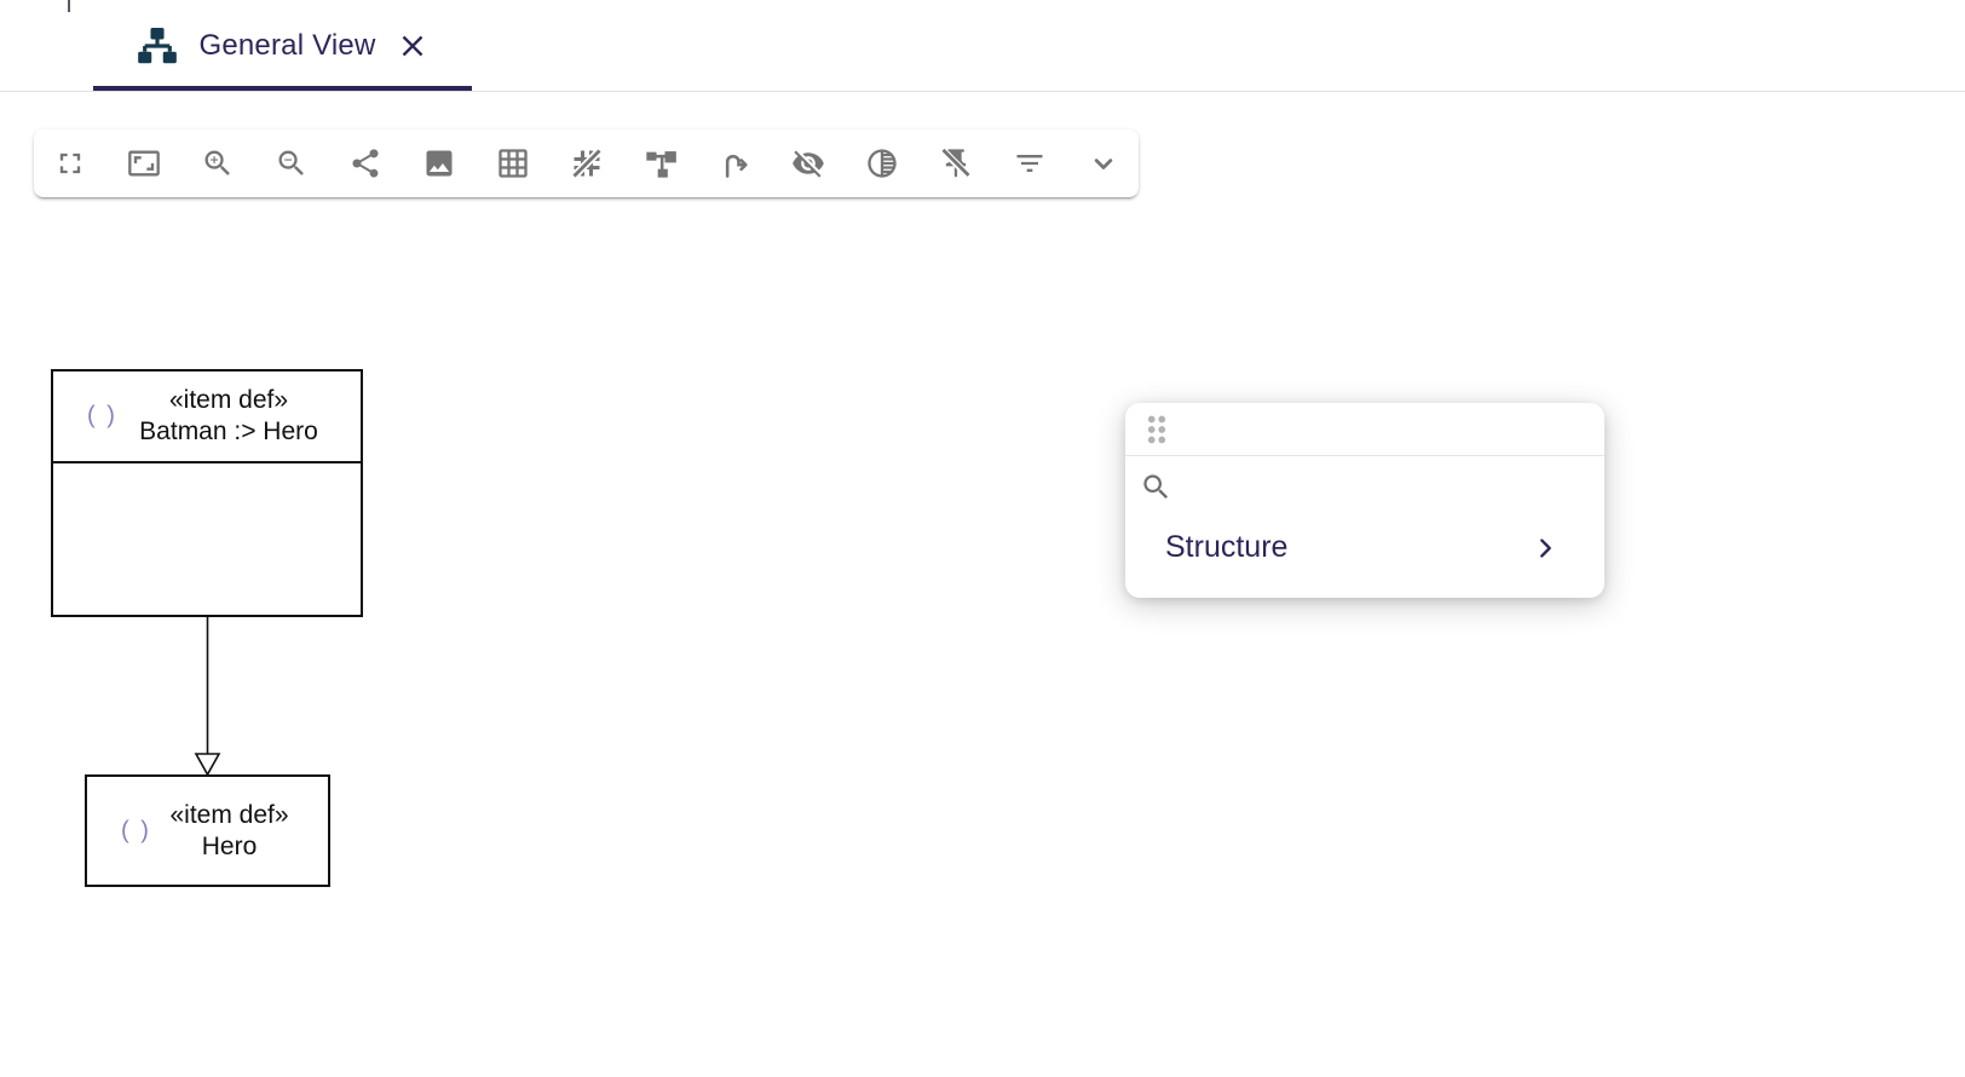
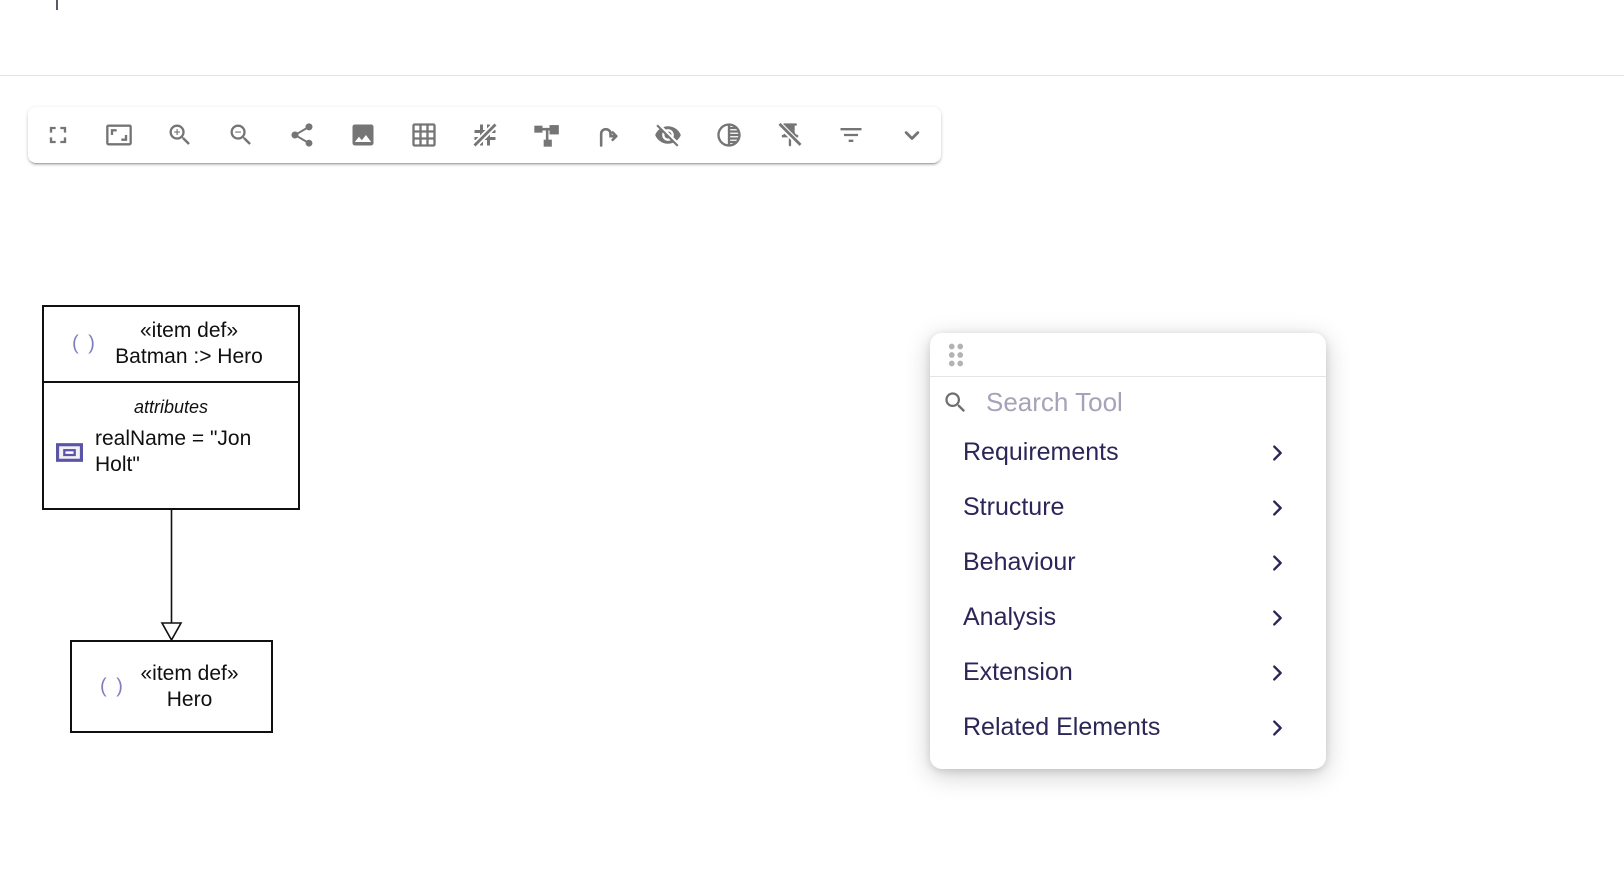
- General View
  ( )
  «item def»
  Batman :> Hero
+ attributes
+ realName = "Jon Holt"
  ( )
  «item def»
  Hero
+ Search Tool
+ Requirements
  Structure
+ Behaviour
+ Analysis
+ Extension
+ Related Elements
